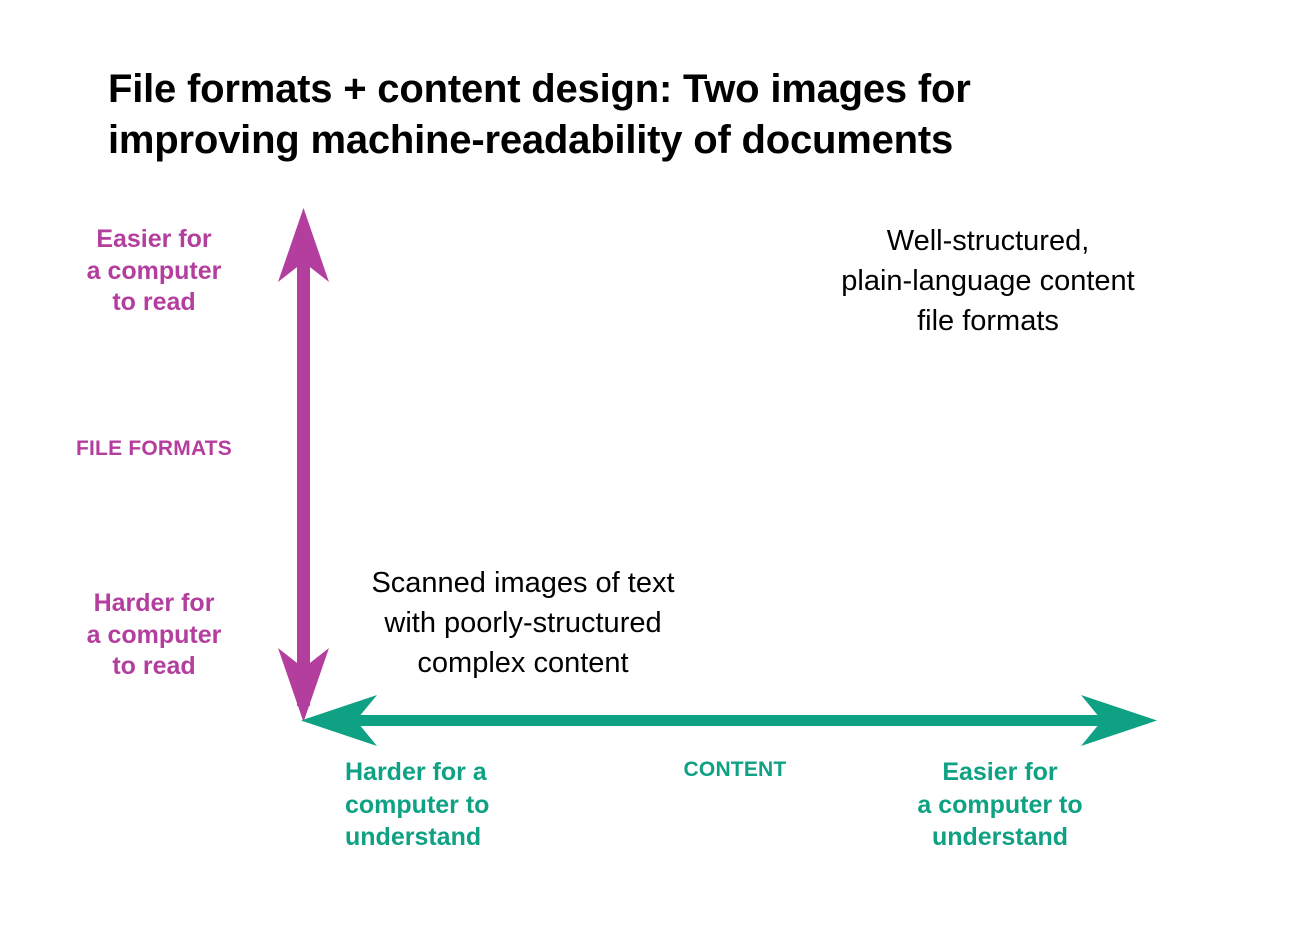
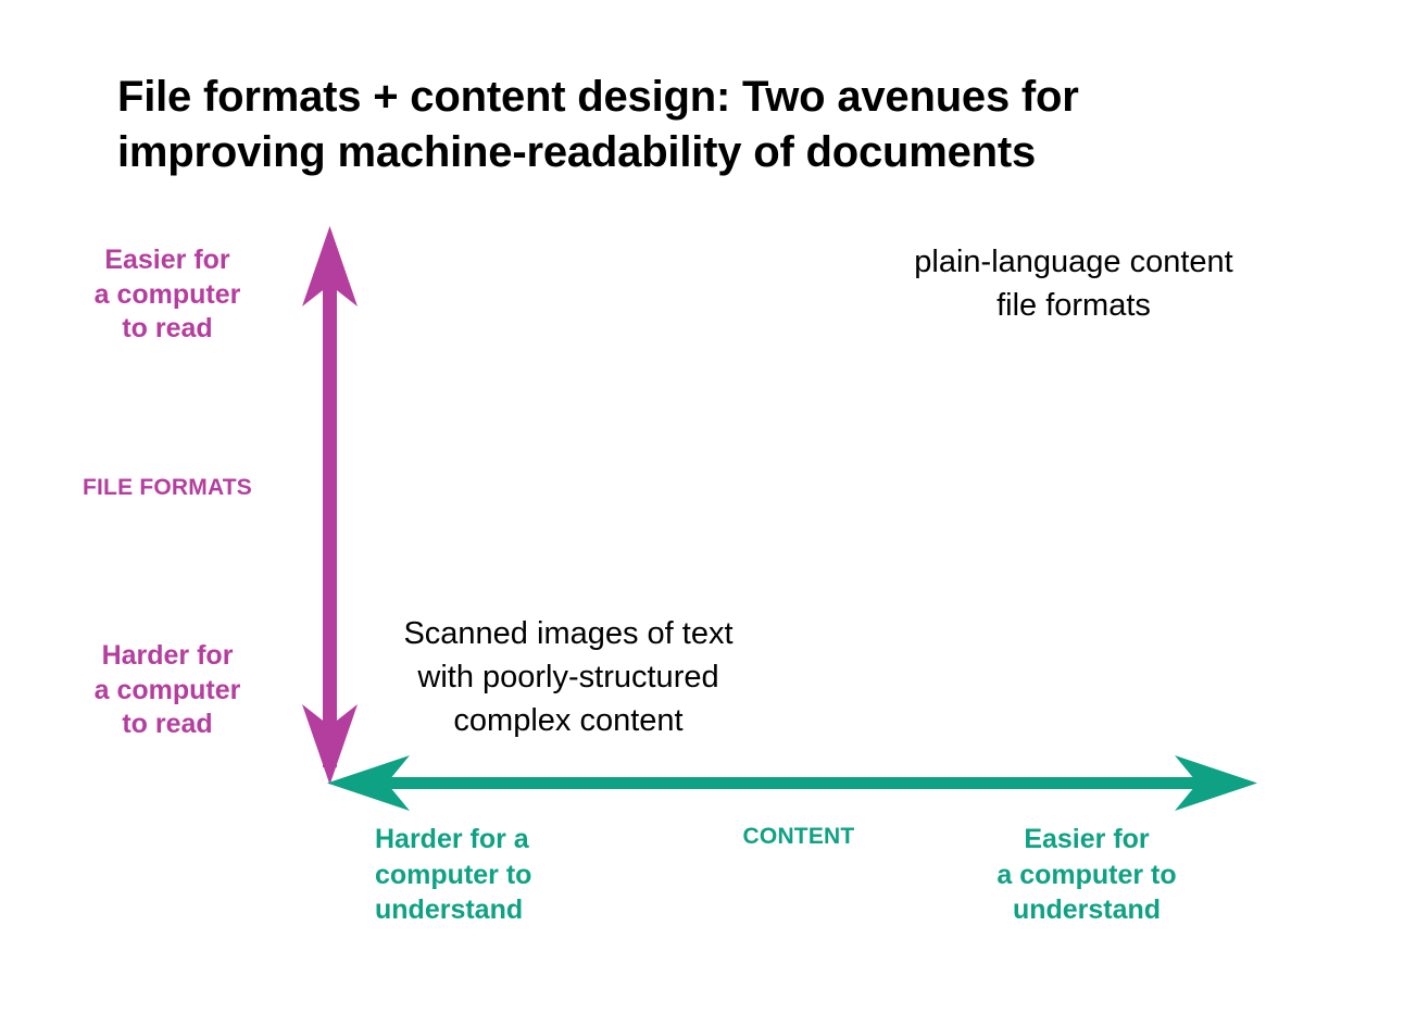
- File formats + content design: Two images for
+ File formats + content design: Two avenues for
  improving machine-readability of documents
  Easier for
  a computer
  to read
  FILE FORMATS
  Harder for
  a computer
  to read
  Harder for a
  computer to
  understand
  CONTENT
  Easier for
  a computer to
  understand
- Well-structured,
  plain-language content
  file formats
  Scanned images of text
  with poorly-structured
  complex content
